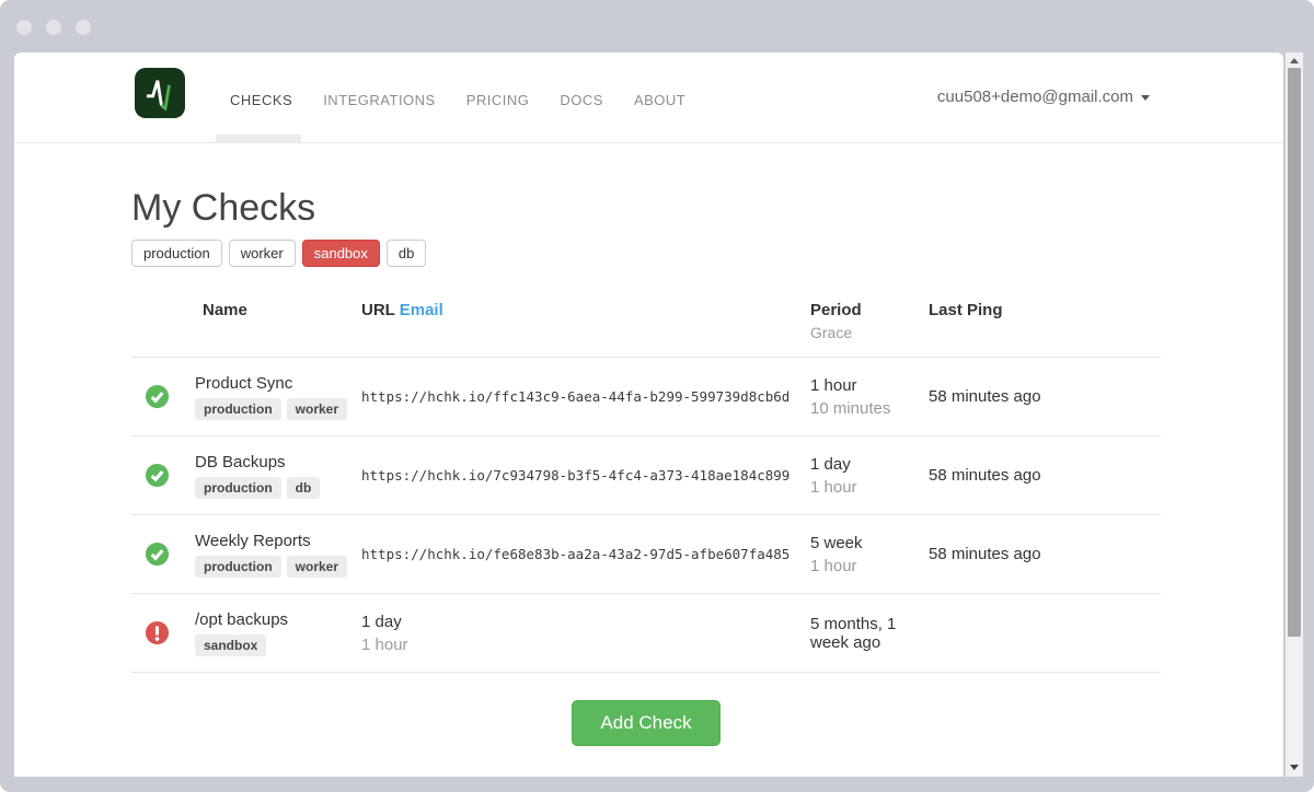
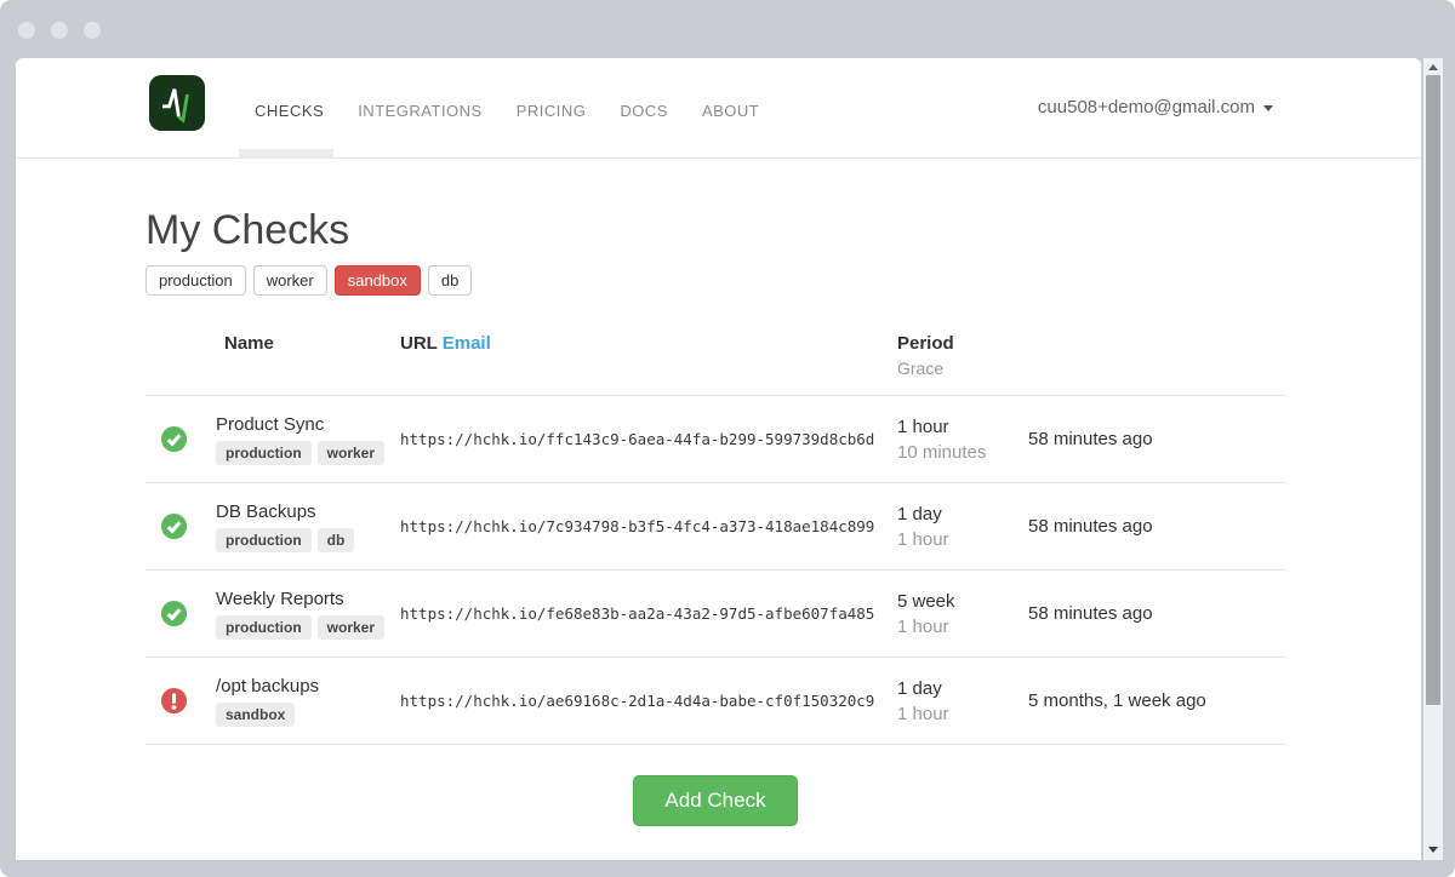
  CHECKS
  INTEGRATIONS
  PRICING
  DOCS
  ABOUT
  cuu508+demo@gmail.com
  My Checks
  production
  worker
  sandbox
  db
  Name
  URL Email
  Period
  Grace
- Last Ping
  Product Sync
  production
  worker
  https://hchk.io/ffc143c9-6aea-44fa-b299-599739d8cb6d
  1 hour
  10 minutes
  58 minutes ago
  DB Backups
  production
  db
  https://hchk.io/7c934798-b3f5-4fc4-a373-418ae184c899
  1 day
  1 hour
  58 minutes ago
  Weekly Reports
  production
  worker
  https://hchk.io/fe68e83b-aa2a-43a2-97d5-afbe607fa485
  5 week
  1 hour
  58 minutes ago
  /opt backups
  sandbox
+ https://hchk.io/ae69168c-2d1a-4d4a-babe-cf0f150320c9
  1 day
  1 hour
  5 months, 1 week ago
  Add Check
